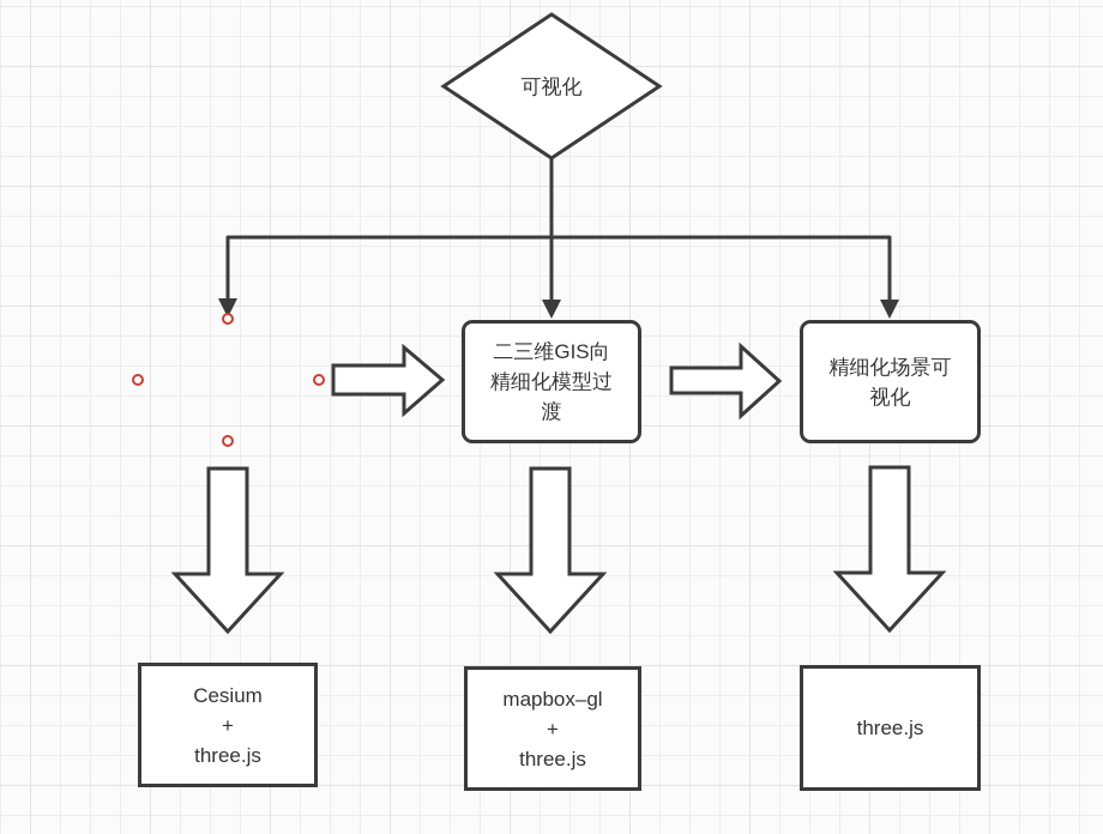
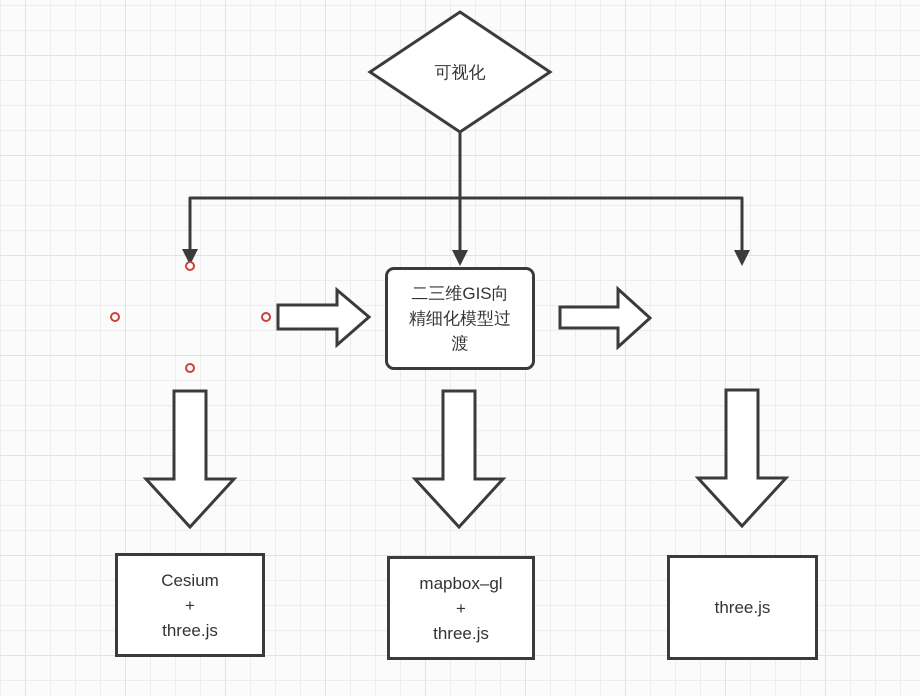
  可视化
  二三维GIS向
  精细化模型过
  渡
- 精细化场景可
- 视化
  Cesium
  +
  three.js
  mapbox–gl
  +
  three.js
  three.js
